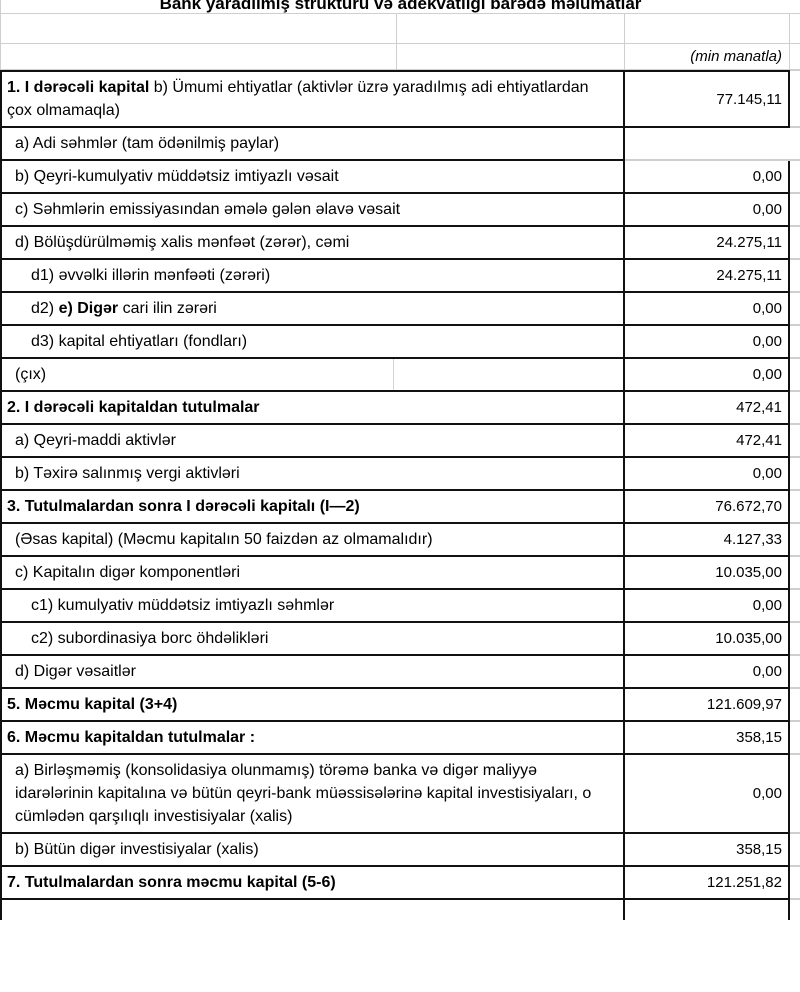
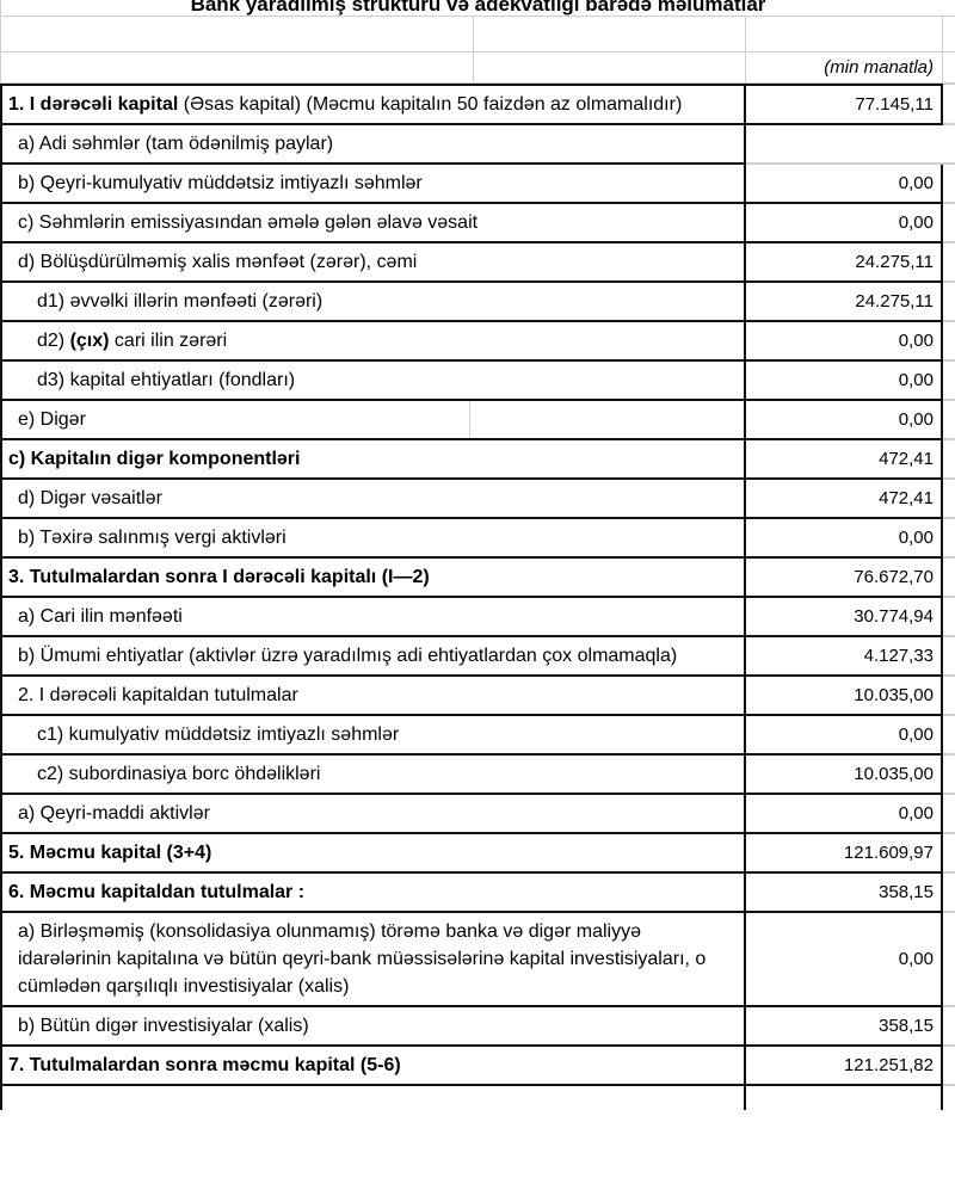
  Bank yaradılmış strukturu və adekvatlığı barədə məlumatlar
  (min manatla)
- 1. I dərəcəli kapital b) Ümumi ehtiyatlar (aktivlər üzrə yaradılmış adi ehtiyatlardan çox olmamaqla)
+ 1. I dərəcəli kapital (Əsas kapital) (Məcmu kapitalın 50 faizdən az olmamalıdır)
  77.145,11
  a) Adi səhmlər (tam ödənilmiş paylar)
- b) Qeyri-kumulyativ müddətsiz imtiyazlı vəsait
+ b) Qeyri-kumulyativ müddətsiz imtiyazlı səhmlər
  0,00
  c) Səhmlərin emissiyasından əmələ gələn əlavə vəsait
  0,00
  d) Bölüşdürülməmiş xalis mənfəət (zərər), cəmi
  24.275,11
  d1) əvvəlki illərin mənfəəti (zərəri)
  24.275,11
- d2) e) Digər cari ilin zərəri
+ d2) (çıx) cari ilin zərəri
  0,00
  d3) kapital ehtiyatları (fondları)
  0,00
- (çıx)
+ e) Digər
  0,00
- 2. I dərəcəli kapitaldan tutulmalar
+ c) Kapitalın digər komponentləri
  472,41
- a) Qeyri-maddi aktivlər
+ d) Digər vəsaitlər
  472,41
  b) Təxirə salınmış vergi aktivləri
  0,00
  3. Tutulmalardan sonra I dərəcəli kapitalı (I—2)
  76.672,70
+ a) Cari ilin mənfəəti
+ 30.774,94
- (Əsas kapital) (Məcmu kapitalın 50 faizdən az olmamalıdır)
+ b) Ümumi ehtiyatlar (aktivlər üzrə yaradılmış adi ehtiyatlardan çox olmamaqla)
  4.127,33
- c) Kapitalın digər komponentləri
+ 2. I dərəcəli kapitaldan tutulmalar
  10.035,00
  c1) kumulyativ müddətsiz imtiyazlı səhmlər
  0,00
  c2) subordinasiya borc öhdəlikləri
  10.035,00
- d) Digər vəsaitlər
+ a) Qeyri-maddi aktivlər
  0,00
  5. Məcmu kapital (3+4)
  121.609,97
  6. Məcmu kapitaldan tutulmalar :
  358,15
  a) Birləşməmiş (konsolidasiya olunmamış) törəmə banka və digər maliyyə idarələrinin kapitalına və bütün qeyri-bank müəssisələrinə kapital investisiyaları, o cümlədən qarşılıqlı investisiyalar (xalis)
  0,00
  b) Bütün digər investisiyalar (xalis)
  358,15
  7. Tutulmalardan sonra məcmu kapital (5-6)
  121.251,82
